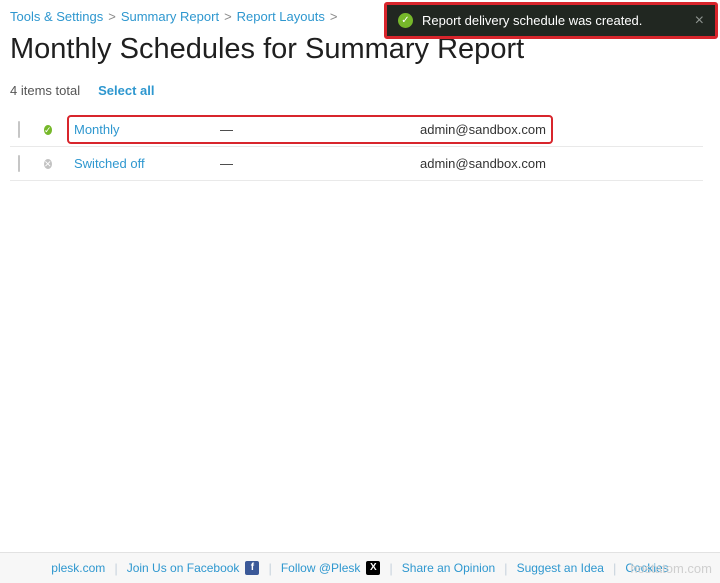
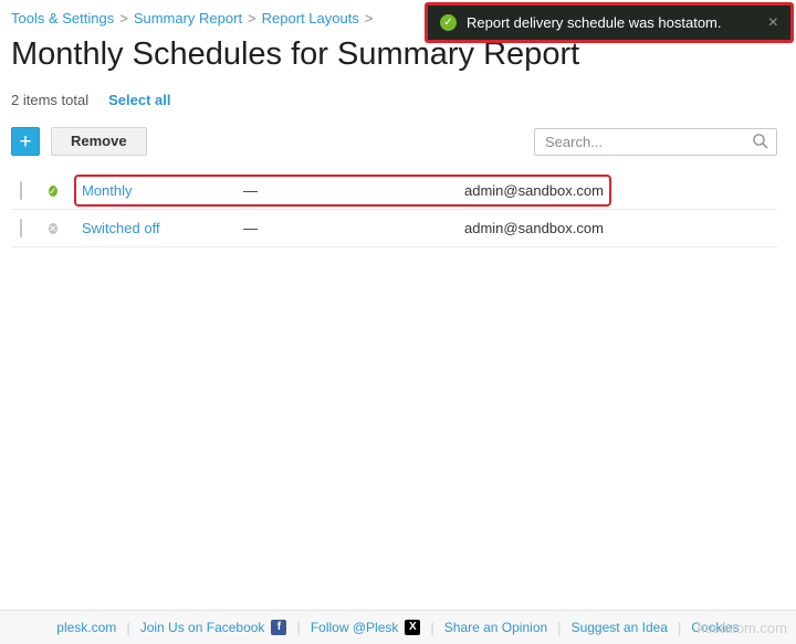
  ✓
- Report delivery schedule was created.
+ Report delivery schedule was hostatom.
  ×
  Tools & Settings > Summary Report > Report Layouts >
  Monthly Schedules for Summary Report
- 4 items total
+ 2 items total
  Select all
+ +
+ Remove
+ Search...
  ✓
  Monthly
  —
  admin@sandbox.com
  ✕
  Switched off
  —
  admin@sandbox.com
  plesk.com
  |
  Join Us on Facebook
  f
  |
  Follow @Plesk
  X
  |
  Share an Opinion
  |
  Suggest an Idea
  |
  Cookies
  hostatom.com
